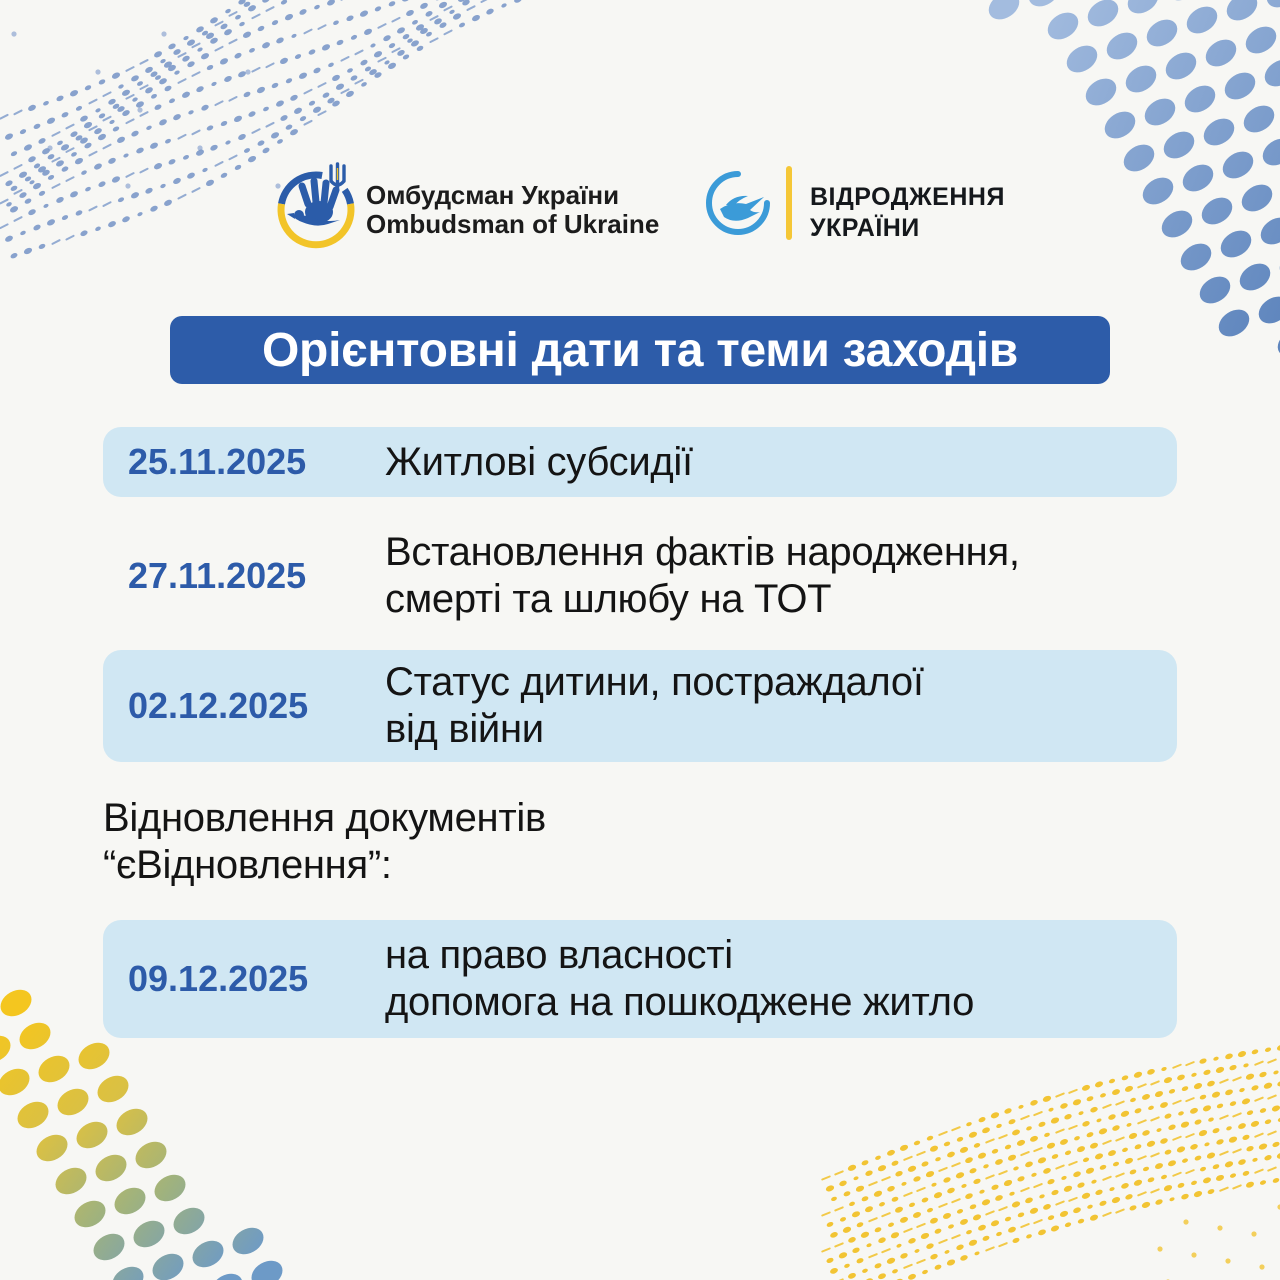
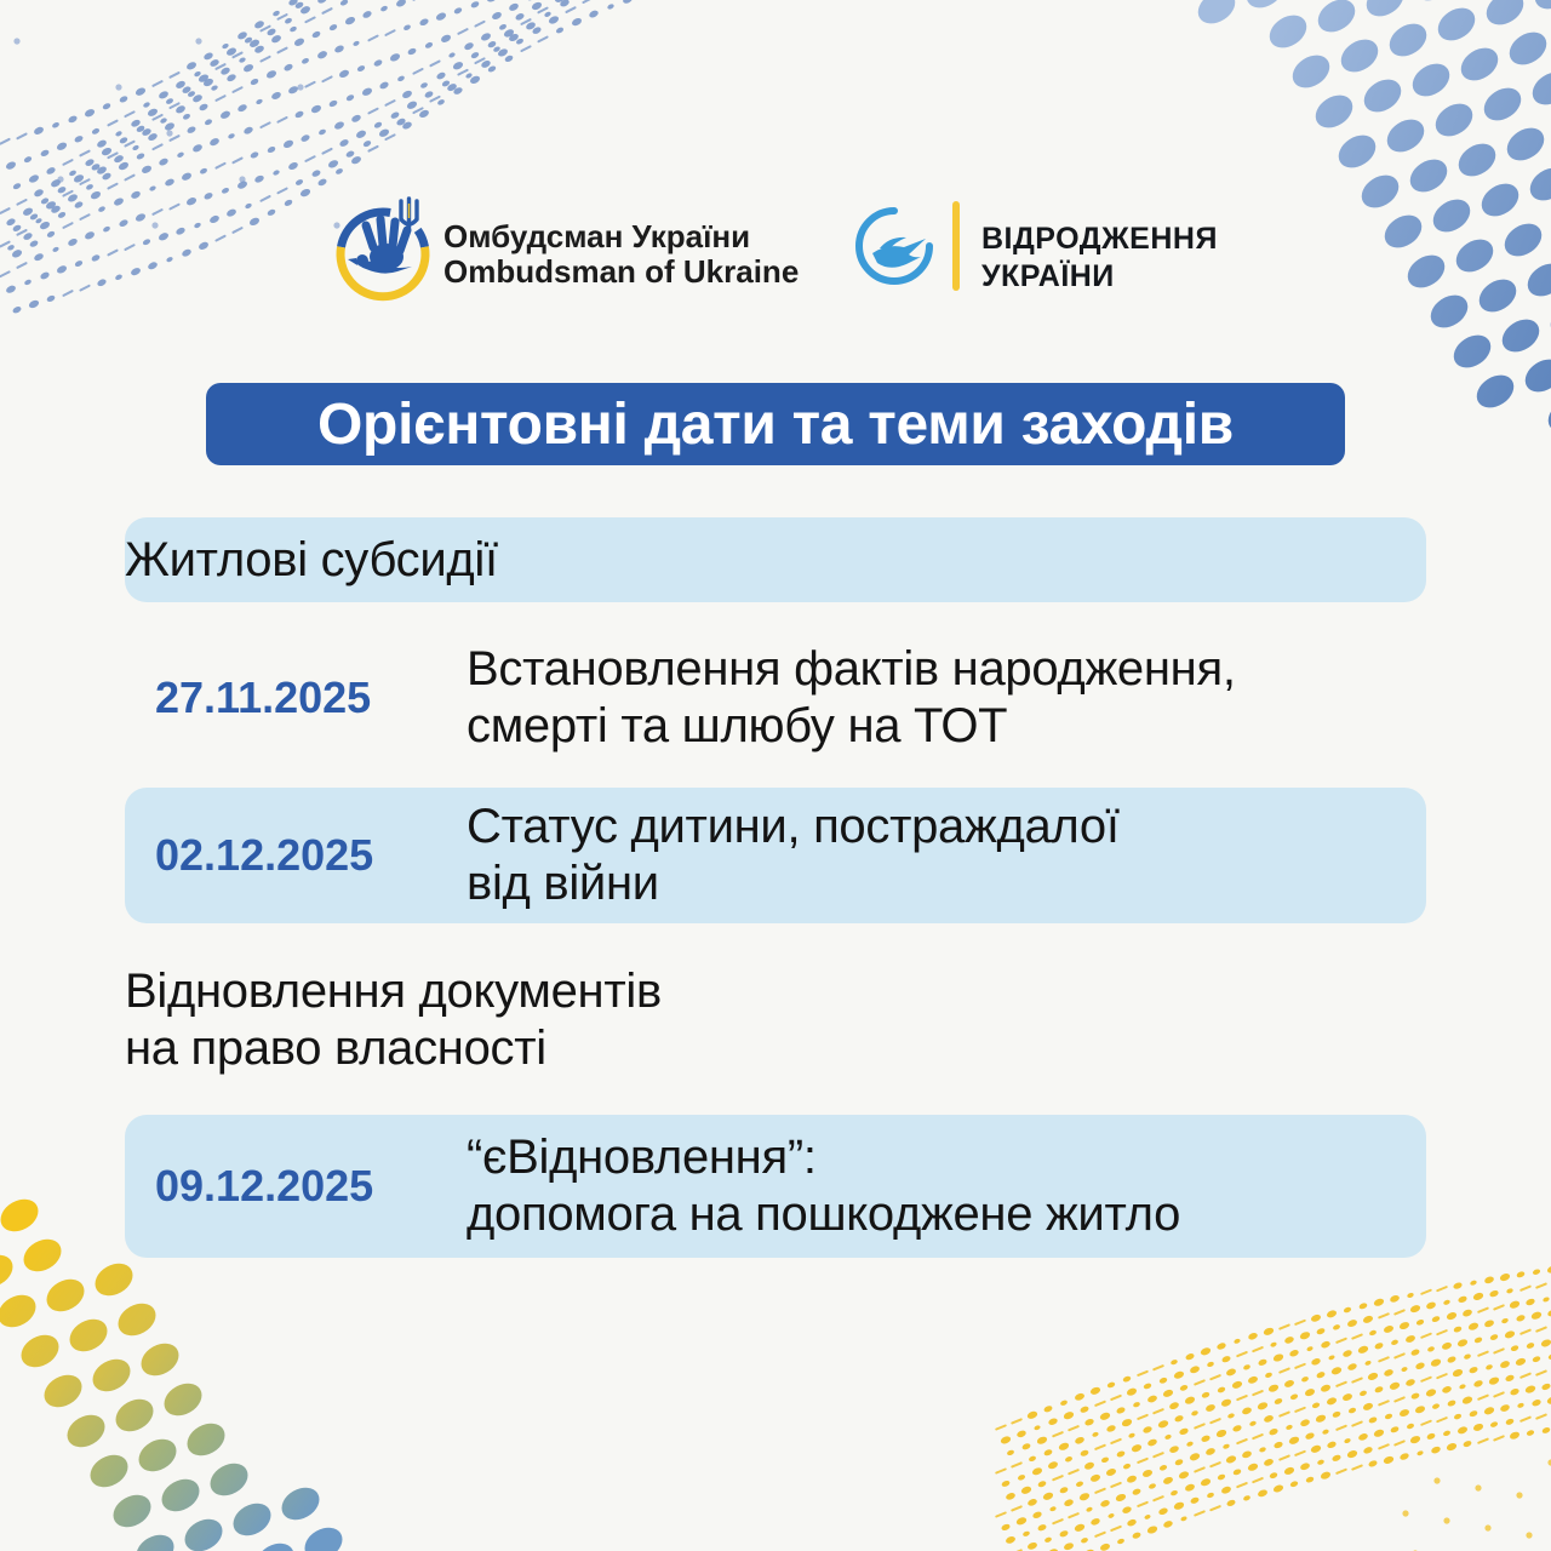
  Омбудсман України
  Ombudsman of Ukraine
  ВІДРОДЖЕННЯ
  УКРАЇНИ
  Орієнтовні дати та теми заходів
- 25.11.2025
  Житлові субсидії
  27.11.2025
  Встановлення фактів народження,
  смерті та шлюбу на ТОТ
  02.12.2025
  Статус дитини, постраждалої
  від війни
  Відновлення документів
- “єВідновлення”:
+ на право власності
  09.12.2025
- на право власності
+ “єВідновлення”:
  допомога на пошкоджене житло
